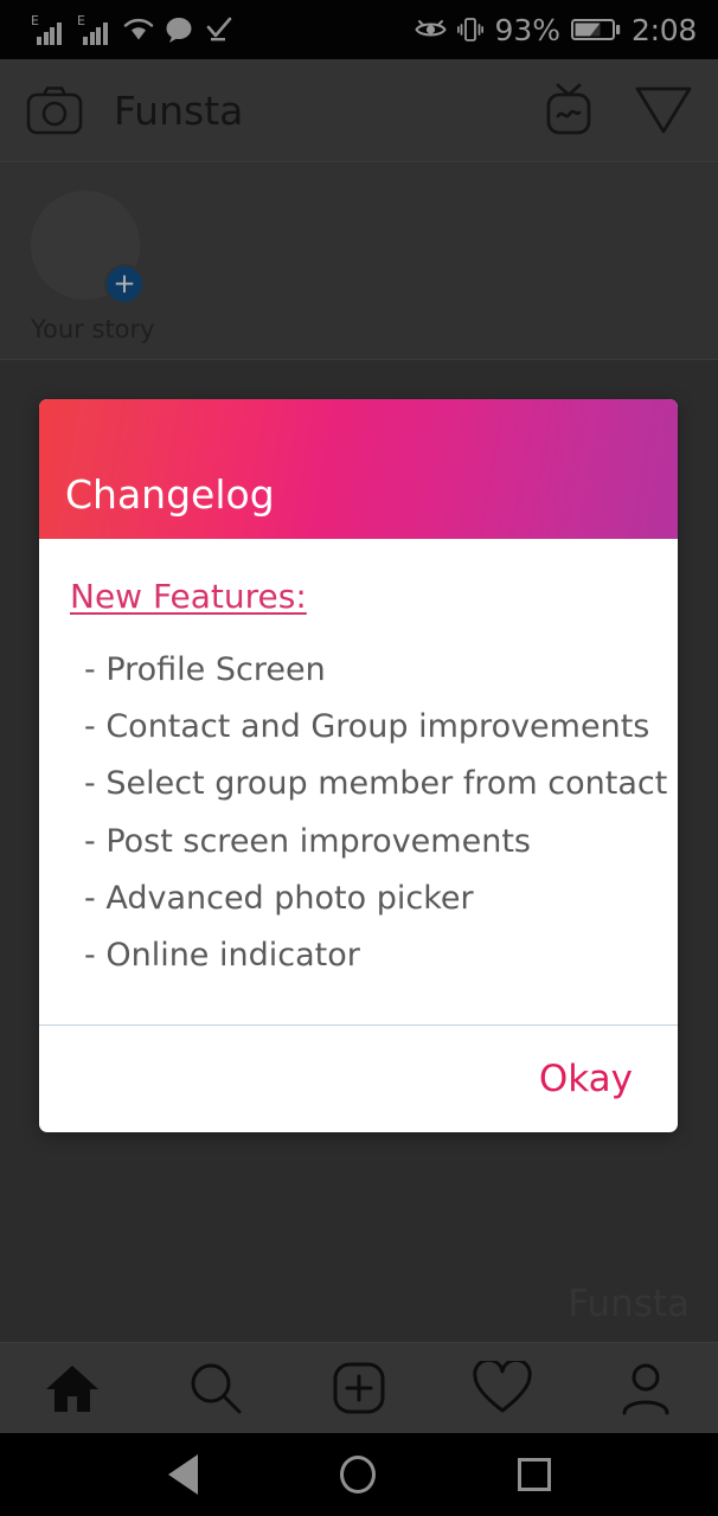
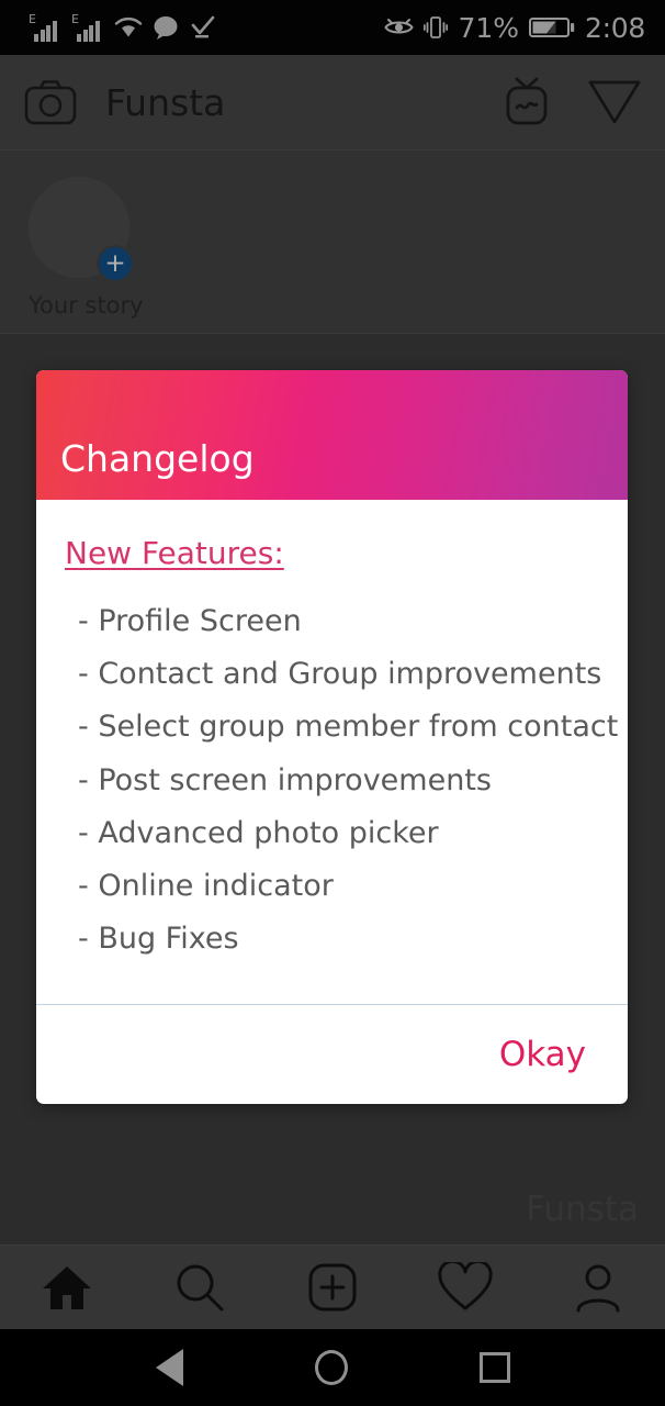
  E
  E
- 93%
+ 71%
  2:08
  Funsta
  +
  Changelog
  New Features:
  - Profile Screen
  - Contact and Group improvements
  - Select group member from contact
  - Post screen improvements
  - Advanced photo picker
  - Online indicator
+ - Bug Fixes
  Okay
